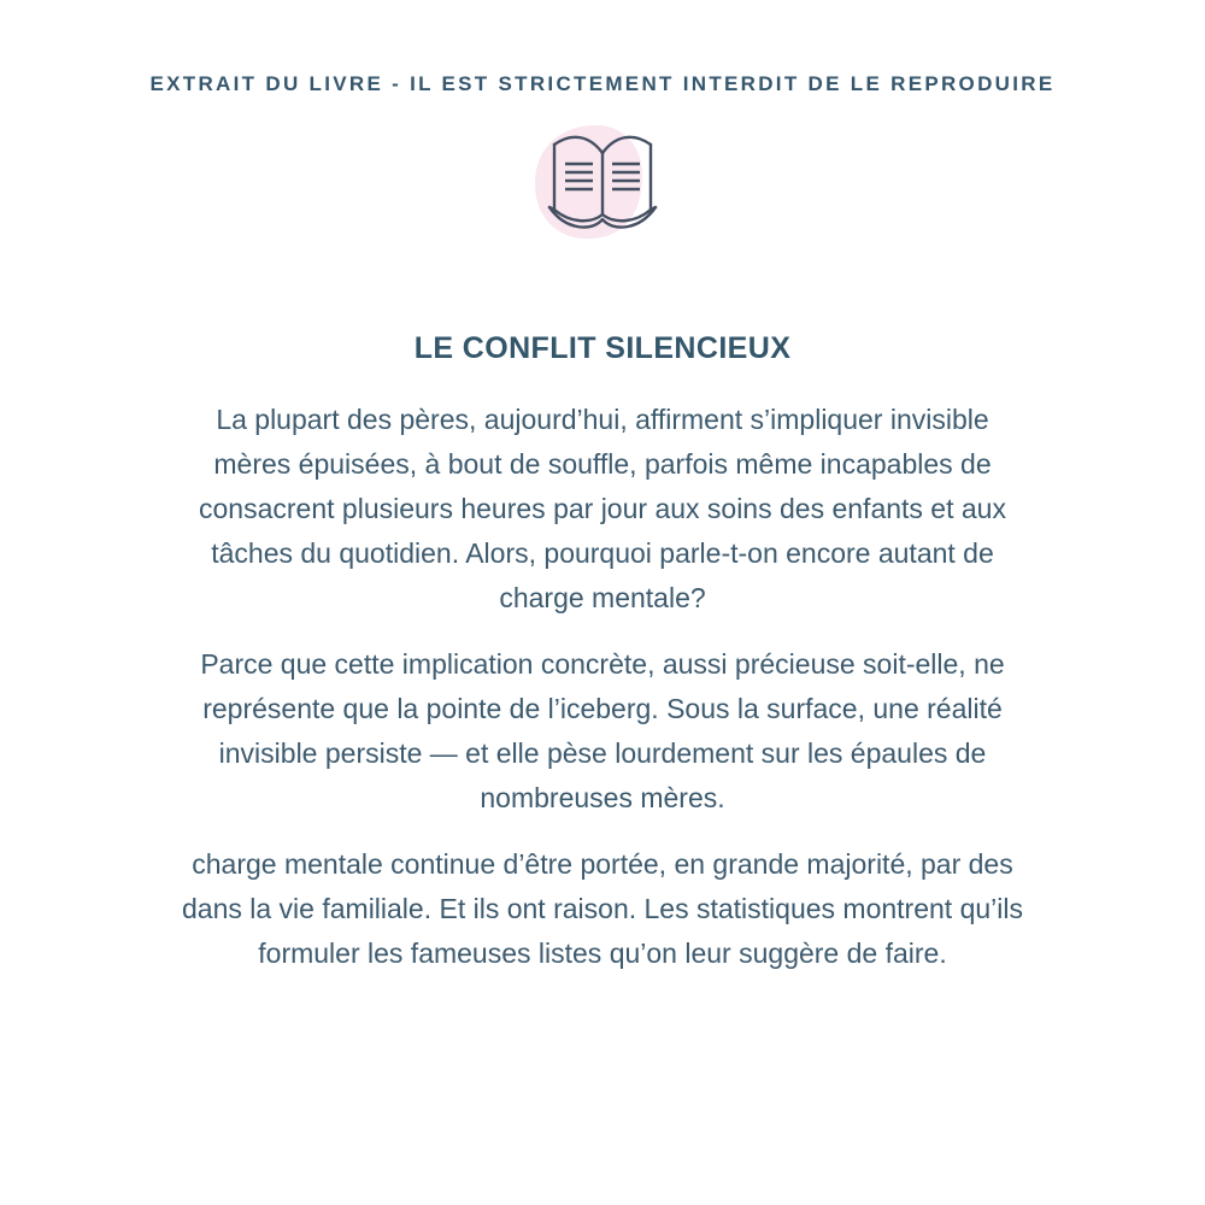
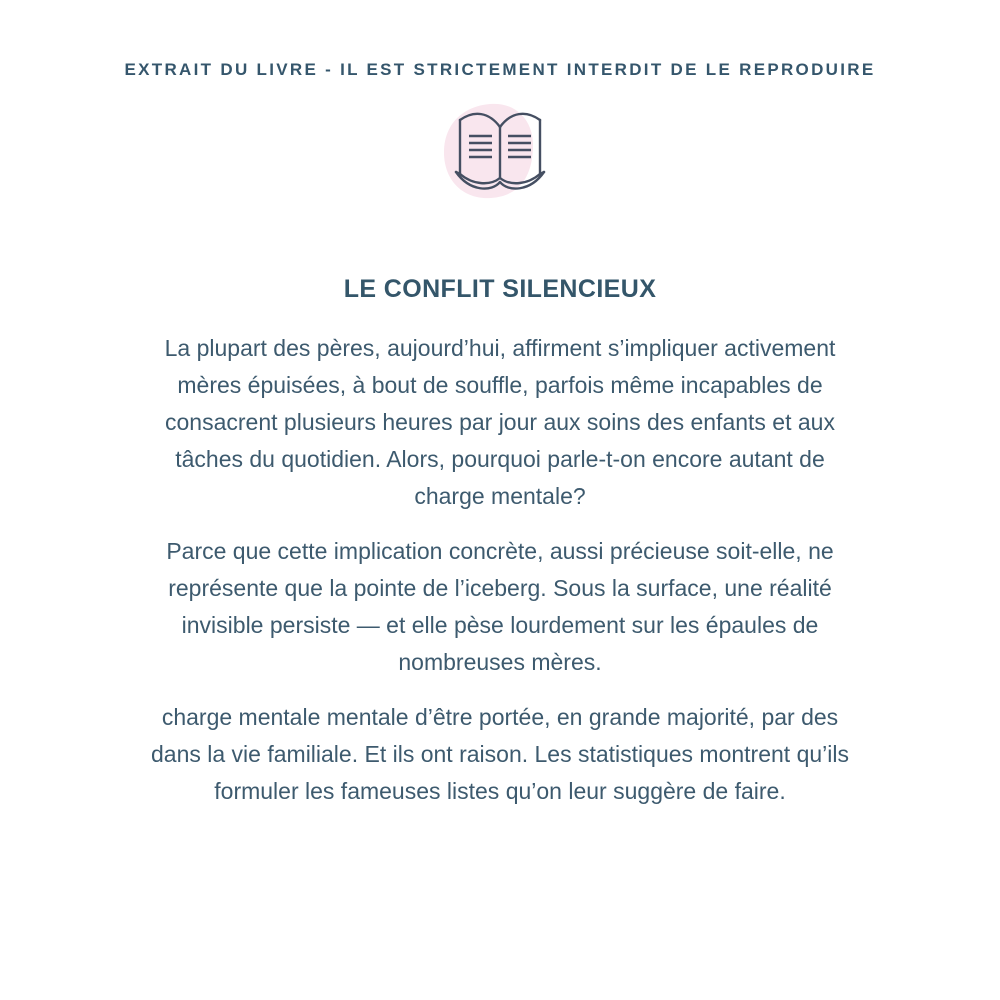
  EXTRAIT DU LIVRE - IL EST STRICTEMENT INTERDIT DE LE REPRODUIRE
  LE CONFLIT SILENCIEUX
- La plupart des pères, aujourd’hui, affirment s’impliquer invisible
+ La plupart des pères, aujourd’hui, affirment s’impliquer activement
  mères épuisées, à bout de souffle, parfois même incapables de
  consacrent plusieurs heures par jour aux soins des enfants et aux
  tâches du quotidien. Alors, pourquoi parle-t-on encore autant de
  charge mentale?
  Parce que cette implication concrète, aussi précieuse soit-elle, ne
  représente que la pointe de l’iceberg. Sous la surface, une réalité
  invisible persiste — et elle pèse lourdement sur les épaules de
  nombreuses mères.
- charge mentale continue d’être portée, en grande majorité, par des
+ charge mentale mentale d’être portée, en grande majorité, par des
  dans la vie familiale. Et ils ont raison. Les statistiques montrent qu’ils
  formuler les fameuses listes qu’on leur suggère de faire.
